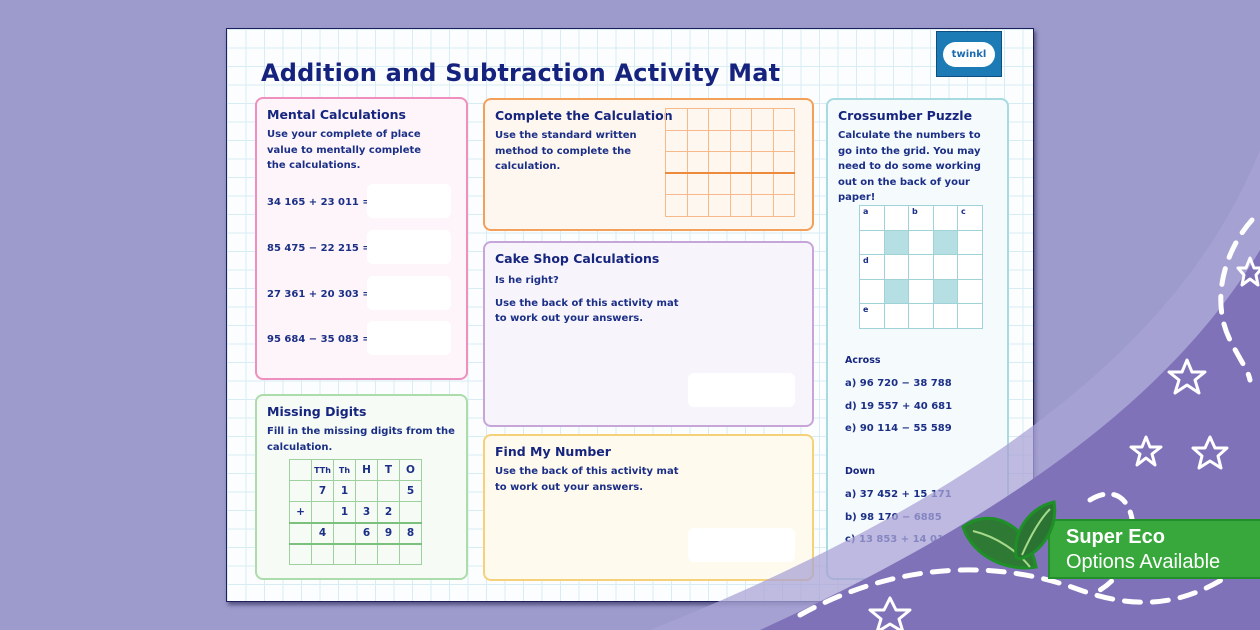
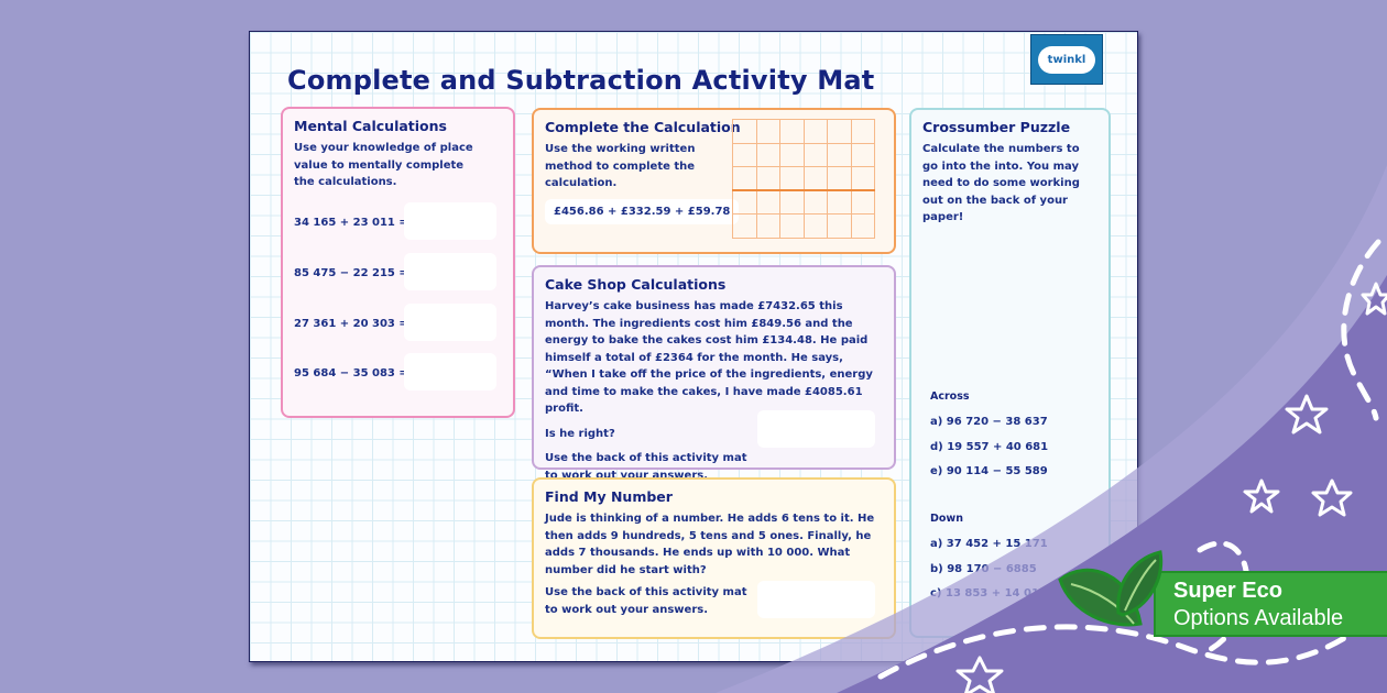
- Addition and Subtraction Activity Mat
+ Complete and Subtraction Activity Mat
  twinkl
  Mental Calculations
- Use your complete of place value to mentally complete the calculations.
+ Use your knowledge of place value to mentally complete the calculations.
  34 165 + 23 011
  85 475 − 22 215
  27 361 + 20 303
  95 684 − 35 083
- Missing Digits
- Fill in the missing digits from the calculation.
- 	TTh	Th	H	T	O
- 	7	1			5
- +		1	3	2
- 	4		6	9	8
  Complete the Calculation
- Use the standard written method to complete the calculation.
+ Use the working written method to complete the calculation.
+ £456.86 + £332.59 + £59.78
  Cake Shop Calculations
+ Harvey’s cake business has made £7432.65 this month. The ingredients cost him £849.56 and the energy to bake the cakes cost him £134.48. He paid himself a total of £2364 for the month. He says, “When I take off the price of the ingredients, energy and time to make the cakes, I have made £4085.61 profit.
  Is he right?
  Use the back of this activity mat to work out your answers.
  Find My Number
+ Jude is thinking of a number. He adds 6 tens to it. He then adds 9 hundreds, 5 tens and 5 ones. Finally, he adds 7 thousands. He ends up with 10 000. What number did he start with?
  Use the back of this activity mat to work out your answers.
  Crossumber Puzzle
- Calculate the numbers to go into the grid. You may need to do some working out on the back of your paper!
+ Calculate the numbers to go into the into. You may need to do some working out on the back of your paper!
- a		b		c
- d
- e
  Across
- a) 96 720 − 38 788
+ a) 96 720 − 38 637
  d) 19 557 + 40 681
  e) 90 114 − 55 589
  Down
  a) 37 452 + 15 171
  b) 98 170 − 6885
  c) 13 853 + 14 0
  Super Eco
  Options Available
